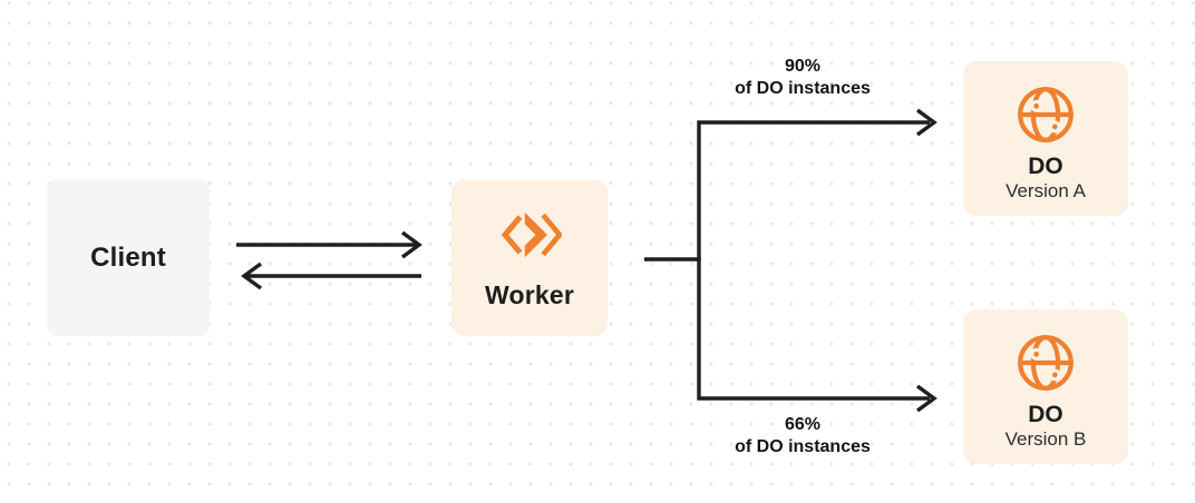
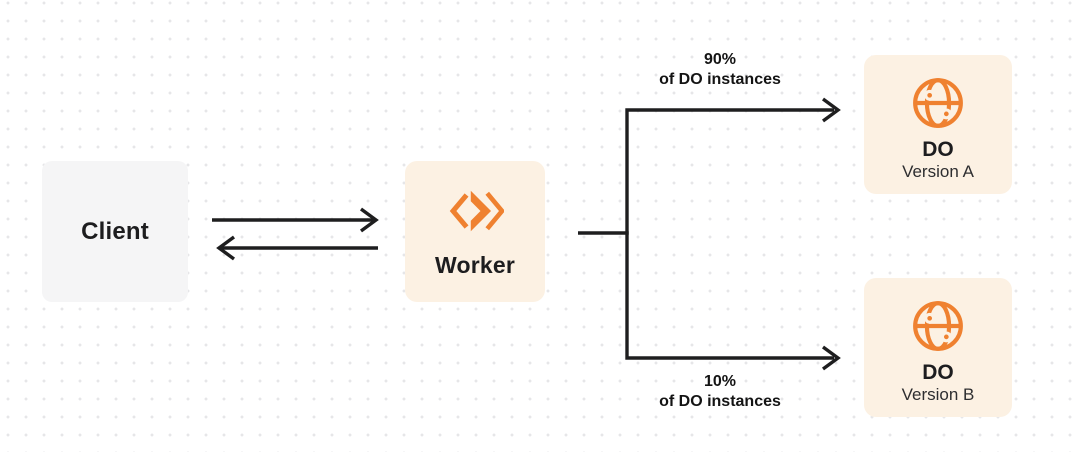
  Client
  Worker
  DO
  Version A
  DO
  Version B
  90%
  of DO instances
- 66%
+ 10%
  of DO instances
